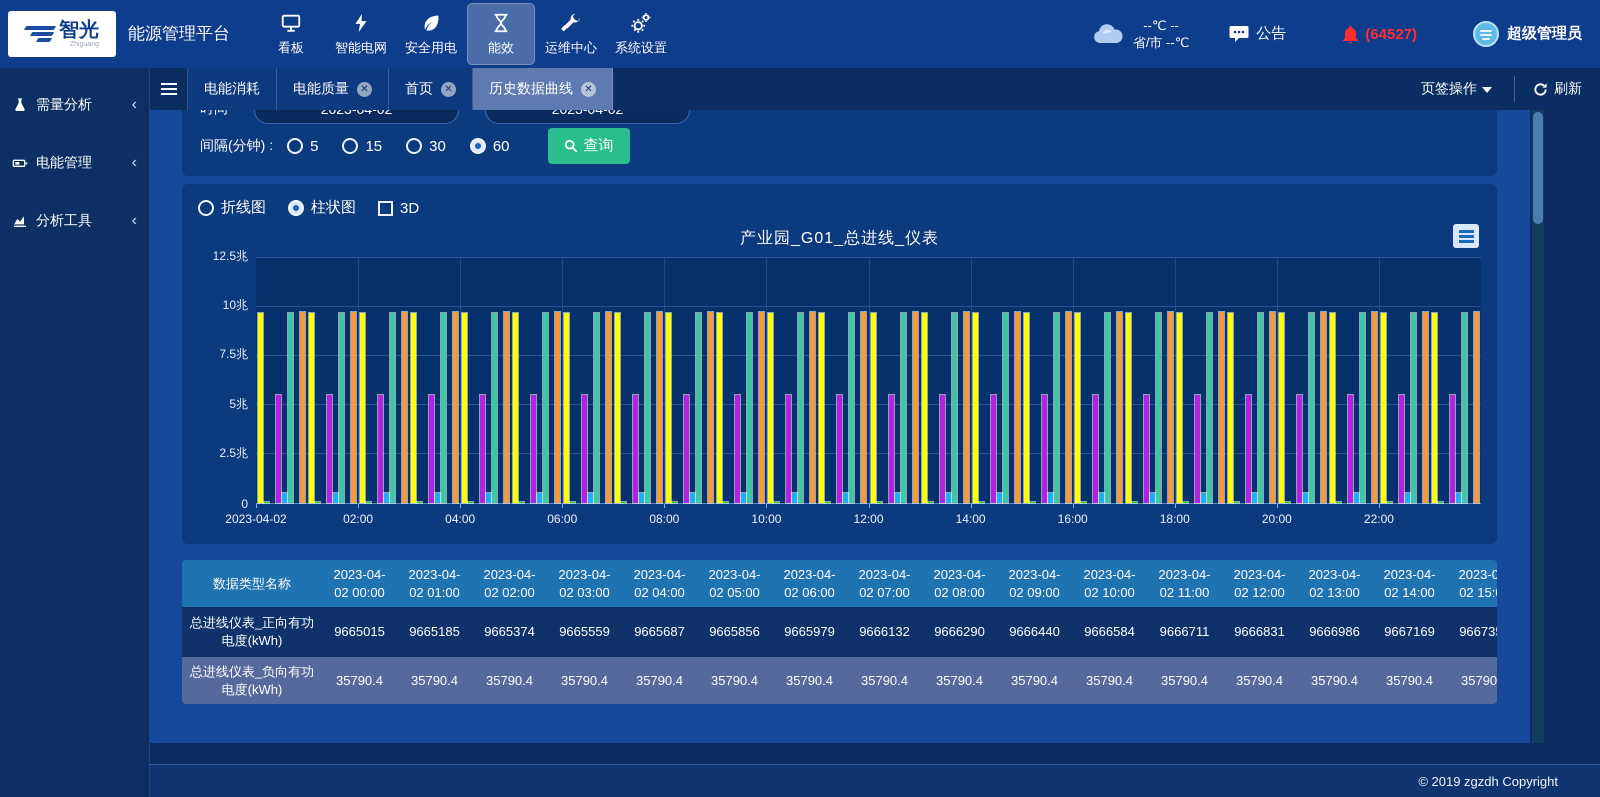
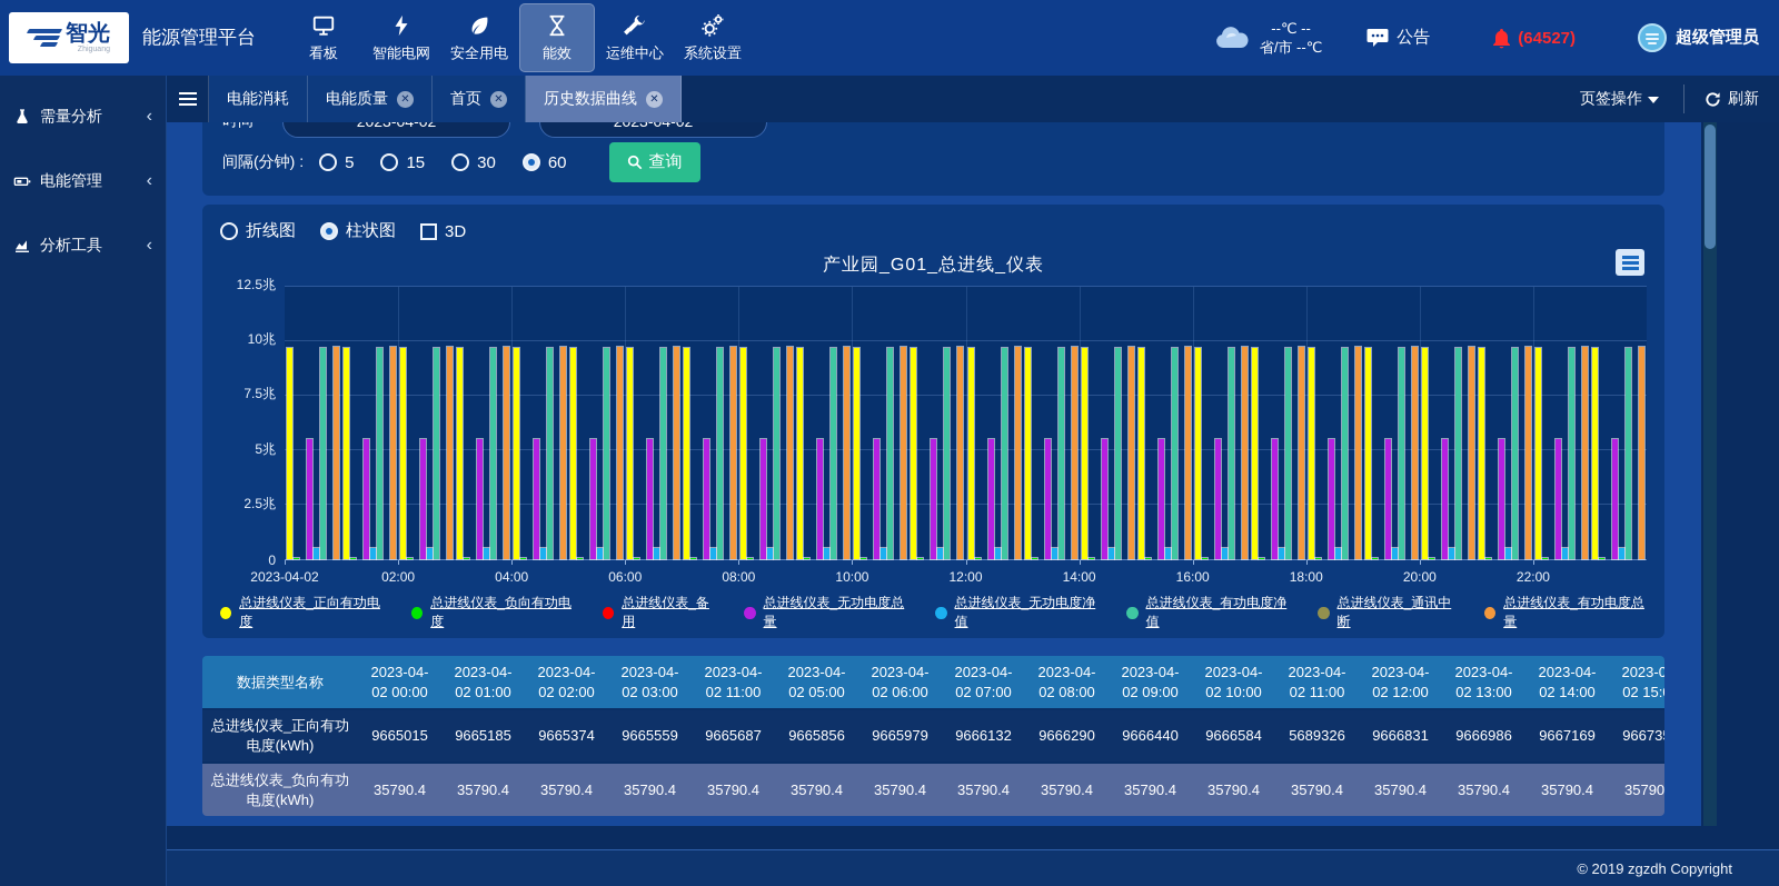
  智光
  能源管理平台
  看板
  智能电网
  安全用电
  能效
  运维中心
  系统设置
  --℃ --
  省/市 --℃
  公告
  (64527)
  超级管理员
  需量分析
  ‹
  电能管理
  ‹
  分析工具
  ‹
  电能消耗
  电能质量
  ✕
  首页
  ✕
  历史数据曲线
  ✕
  页签操作
  刷新
  间隔(分钟) :
  5
  15
  30
  60
  查询
  折线图
  柱状图
  3D
  产业园_G01_总进线_仪表
  0
  2.5兆
  5兆
  7.5兆
  10兆
  12.5兆
  2023-04-02
  02:00
  04:00
  06:00
  08:00
  10:00
  12:00
  14:00
  16:00
  18:00
  20:00
  22:00
+ 总进线仪表_正向有功电度
+ 总进线仪表_负向有功电度
+ 总进线仪表_备用
+ 总进线仪表_无功电度总量
+ 总进线仪表_无功电度净值
+ 总进线仪表_有功电度净值
+ 总进线仪表_通讯中断
+ 总进线仪表_有功电度总量
- 数据类型名称	2023-04-02 00:00	2023-04-02 01:00	2023-04-02 02:00	2023-04-02 03:00	2023-04-02 04:00	2023-04-02 05:00	2023-04-02 06:00	2023-04-02 07:00	2023-04-02 08:00	2023-04-02 09:00	2023-04-02 10:00	2023-04-02 11:00	2023-04-02 12:00	2023-04-02 13:00	2023-04-02 14:00	2023-002 15:
+ 数据类型名称	2023-04-02 00:00	2023-04-02 01:00	2023-04-02 02:00	2023-04-02 03:00	2023-04-02 11:00	2023-04-02 05:00	2023-04-02 06:00	2023-04-02 07:00	2023-04-02 08:00	2023-04-02 09:00	2023-04-02 10:00	2023-04-02 11:00	2023-04-02 12:00	2023-04-02 13:00	2023-04-02 14:00	2023-002 15:
- 总进线仪表_正向有功电度(kWh)	9665015	9665185	9665374	9665559	9665687	9665856	9665979	9666132	9666290	9666440	9666584	9666711	9666831	9666986	9667169	96673
+ 总进线仪表_正向有功电度(kWh)	9665015	9665185	9665374	9665559	9665687	9665856	9665979	9666132	9666290	9666440	9666584	5689326	9666831	9666986	9667169	96673
  总进线仪表_负向有功电度(kWh)	35790.4	35790.4	35790.4	35790.4	35790.4	35790.4	35790.4	35790.4	35790.4	35790.4	35790.4	35790.4	35790.4	35790.4	35790.4	35790
  © 2019 zgzdh Copyright
